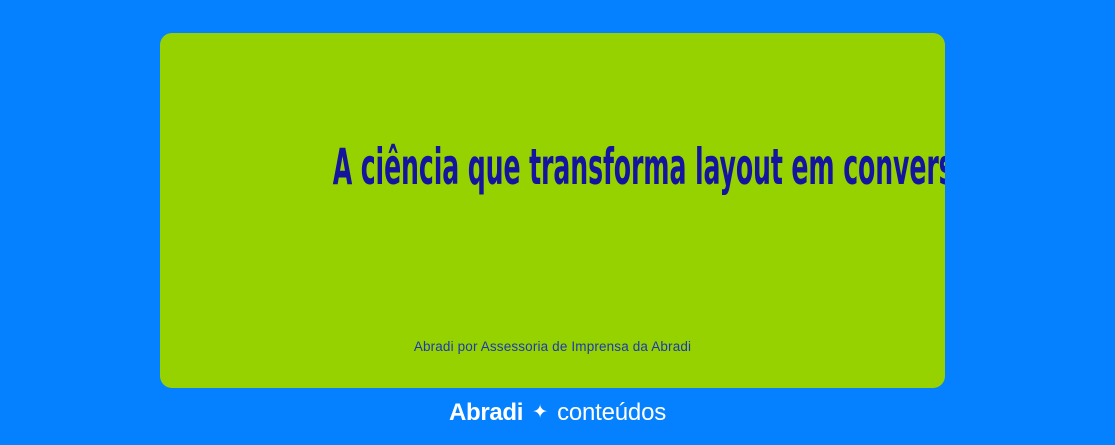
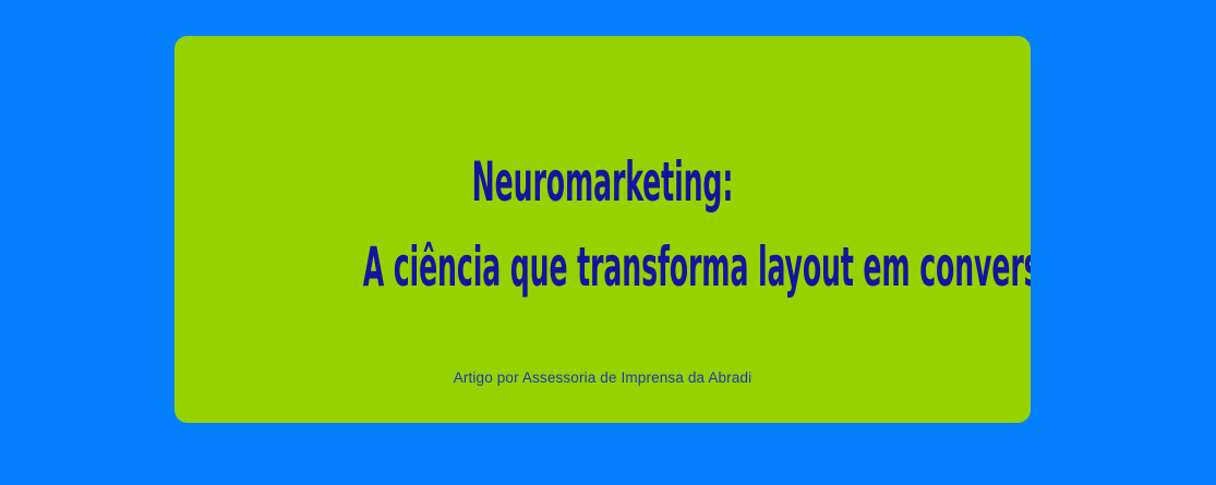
+ Neuromarketing:
  A ciência que transforma layout em conver
- Abradi por Assessoria de Imprensa da Abradi
+ Artigo por Assessoria de Imprensa da Abradi
- Abradi
- ✦
- conteúdos
